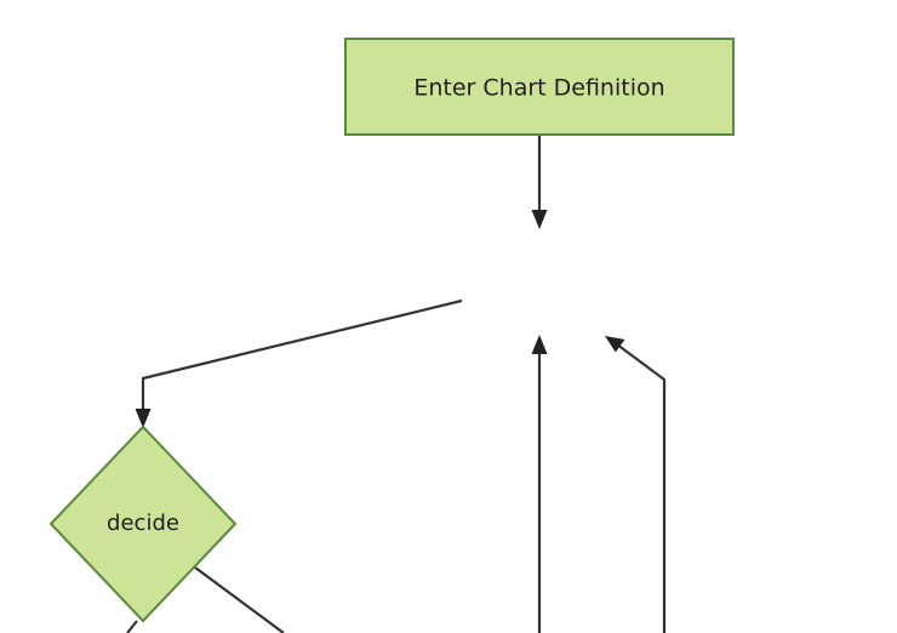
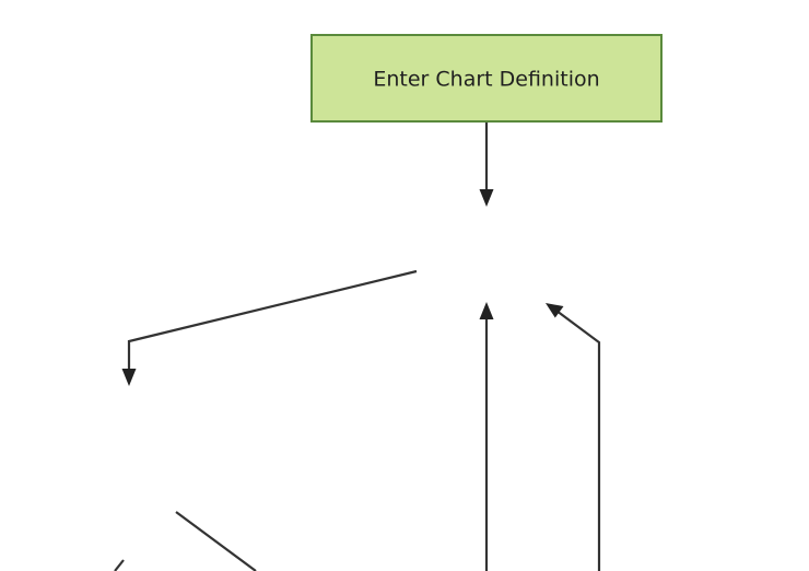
  Enter Chart Definition
- decide
